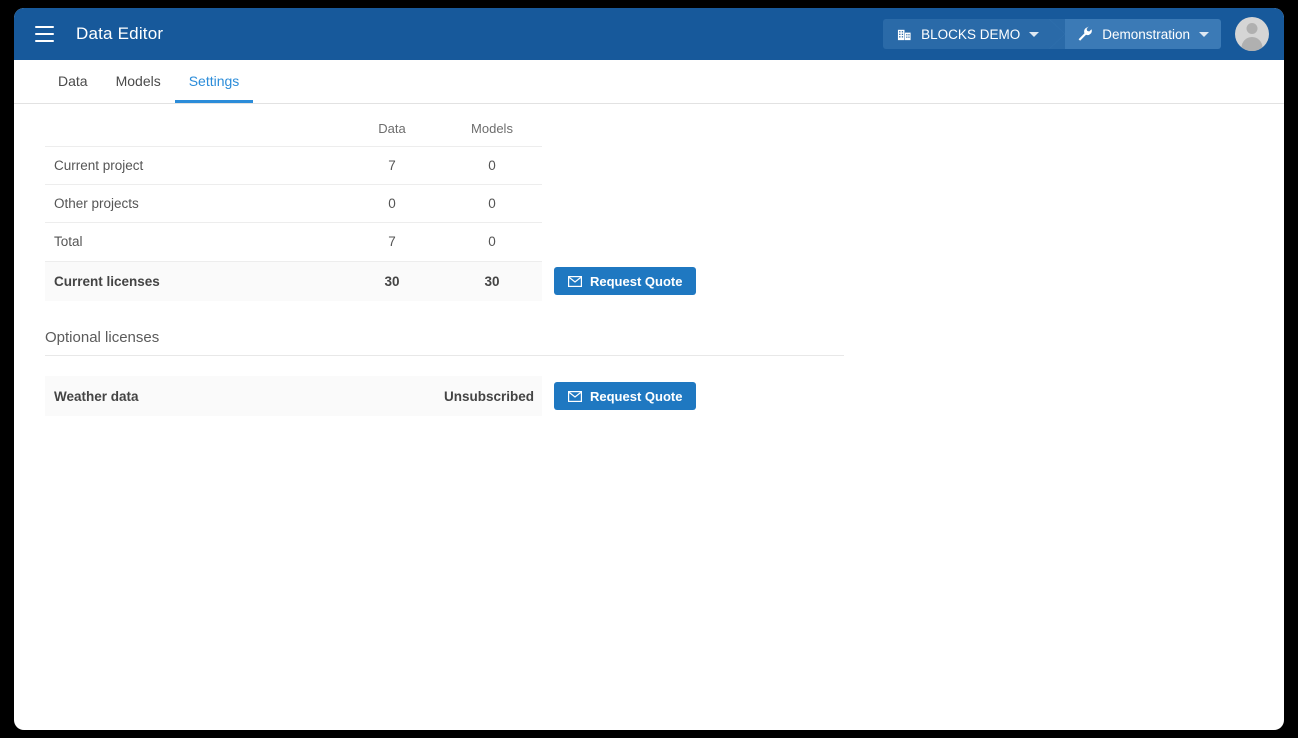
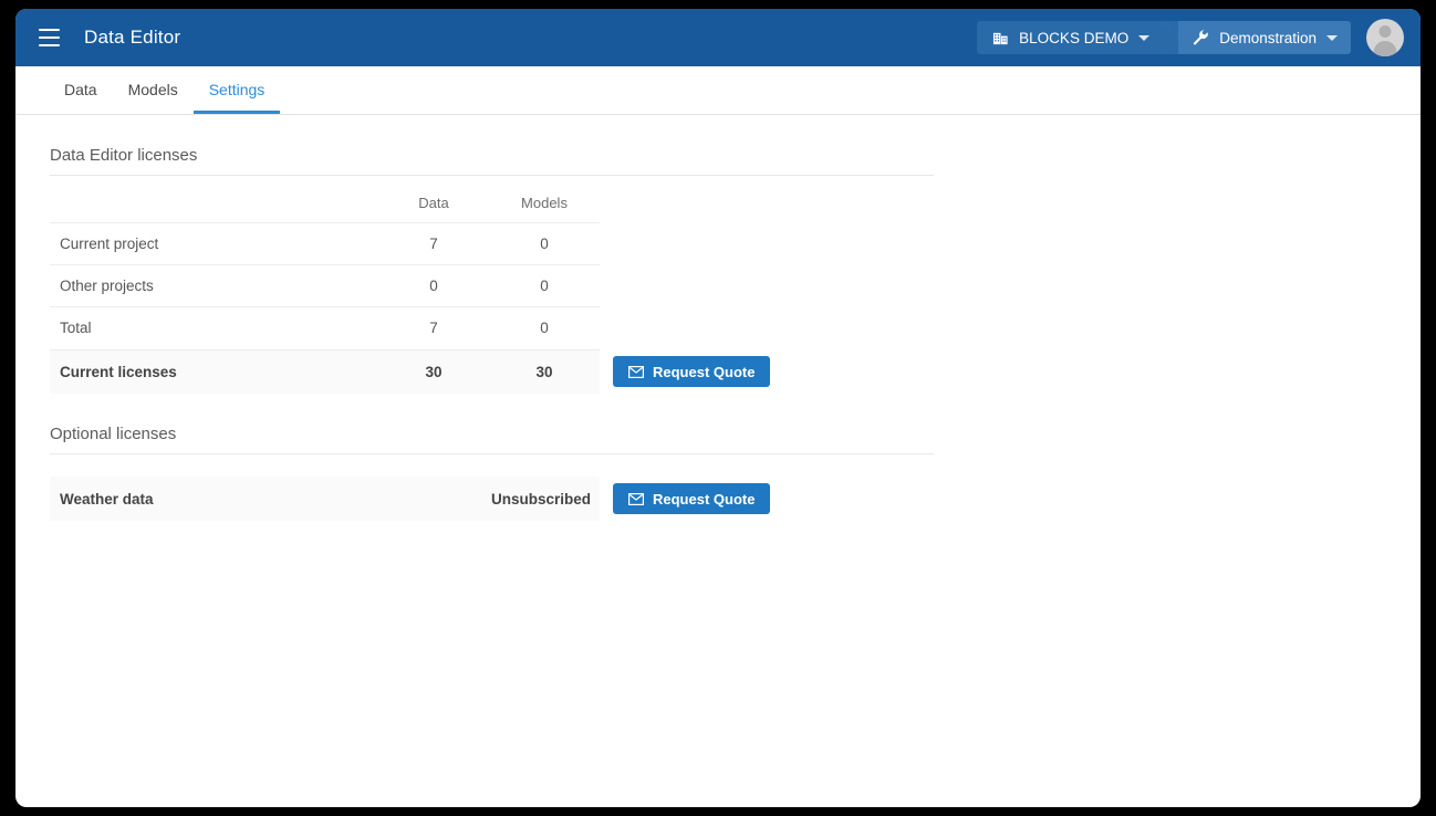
  Data Editor
  BLOCKS DEMO
  Demonstration
  Data
  Models
  Settings
+ Data Editor licenses
  	Data	Models
  Current project	7	0
  Other projects	0	0
  Total	7	0
  Current licenses
  30
  30
  Request Quote
  Optional licenses
  Weather data
  Unsubscribed
  Request Quote
